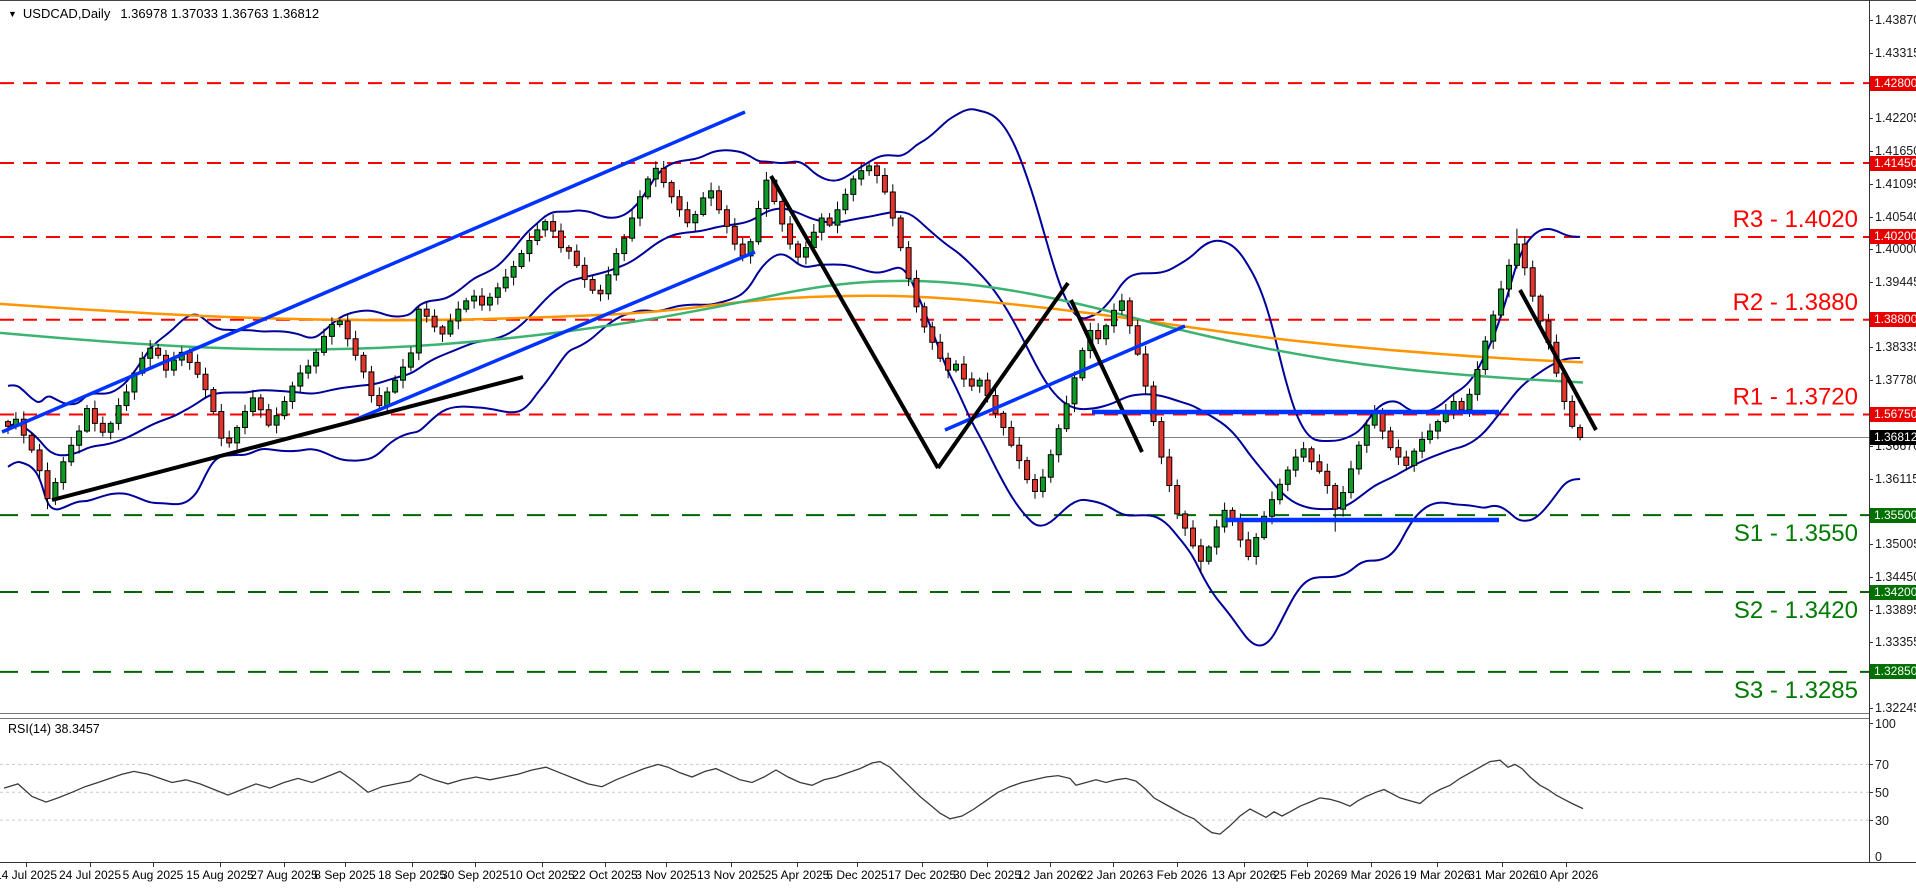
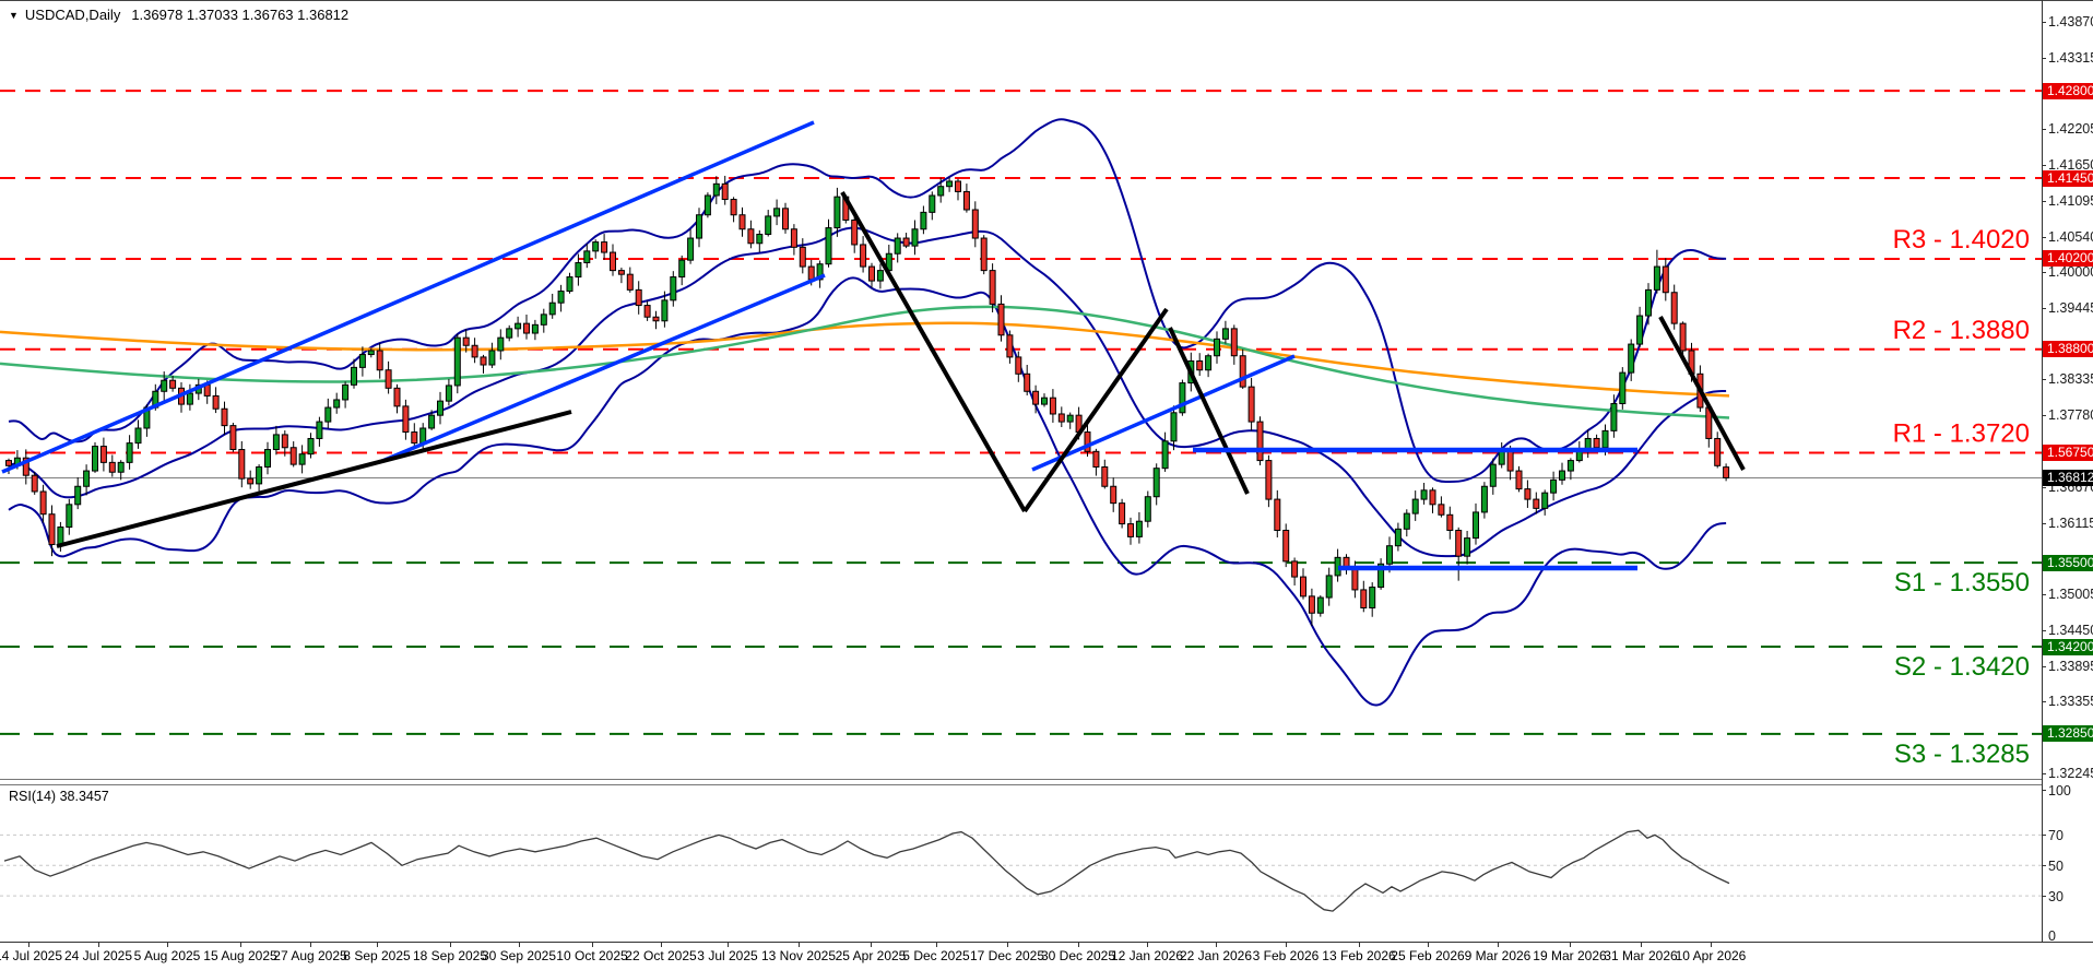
  ▼ USDCAD,Daily 1.36978 1.37033 1.36763 1.36812
  R3 - 1.4020
  R2 - 1.3880
  R1 - 1.3720
  S1 - 1.3550
  S2 - 1.3420
  S3 - 1.3285
  RSI(14) 38.3457
  1.4387
  1.4331
  1.4220
  1.4165
  1.4109
  1.4054
  1.4000
  1.3944
  1.3833
  1.3778
  1.3667
  1.3611
  1.3500
  1.3445
  1.3389
  1.3335
  1.3224
  1.42800
  1.41450
  1.40200
  1.38800
  1.56750
  1.36812
  1.35500
  1.34200
  1.32850
  100
  70
  50
  30
  0
  4 Jul 2025
  24 Jul 2025
  5 Aug 2025
  15 Aug 2025
  27 Aug 2025
  8 Sep 2025
  18 Sep 2025
  30 Sep 2025
  10 Oct 2025
  22 Oct 2025
- 3 Nov 2025
+ 3 Jul 2025
  13 Nov 2025
  25 Apr 2025
  5 Dec 2025
  17 Dec 2025
  30 Dec 2025
  12 Jan 2026
  22 Jan 2026
  3 Feb 2026
- 13 Apr 2026
+ 13 Feb 2026
  25 Feb 2026
  9 Mar 2026
  19 Mar 2026
  31 Mar 2026
  10 Apr 2026
